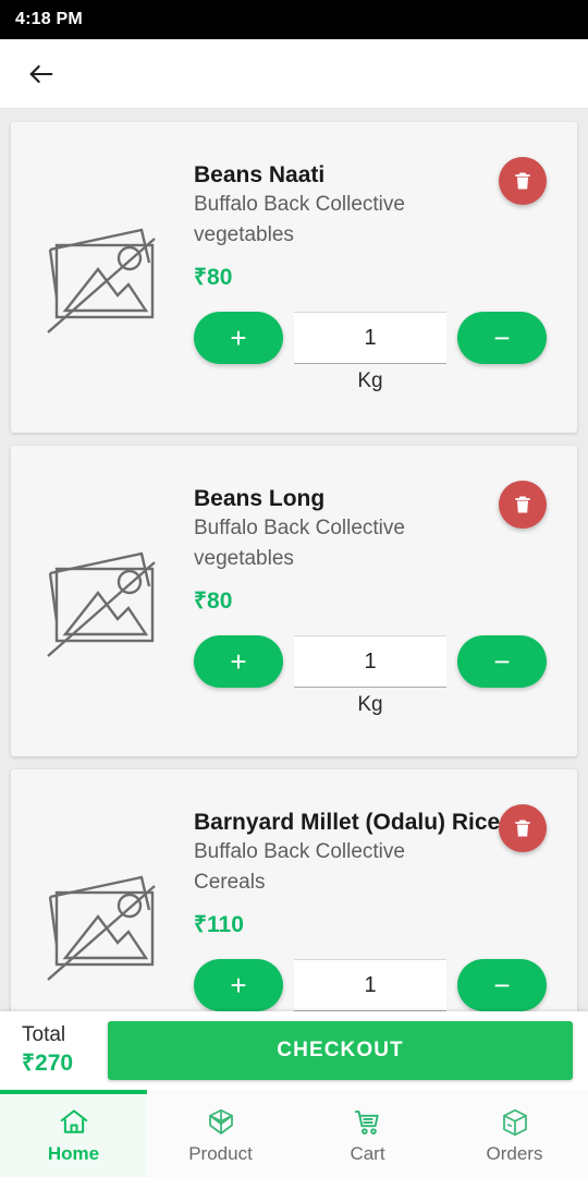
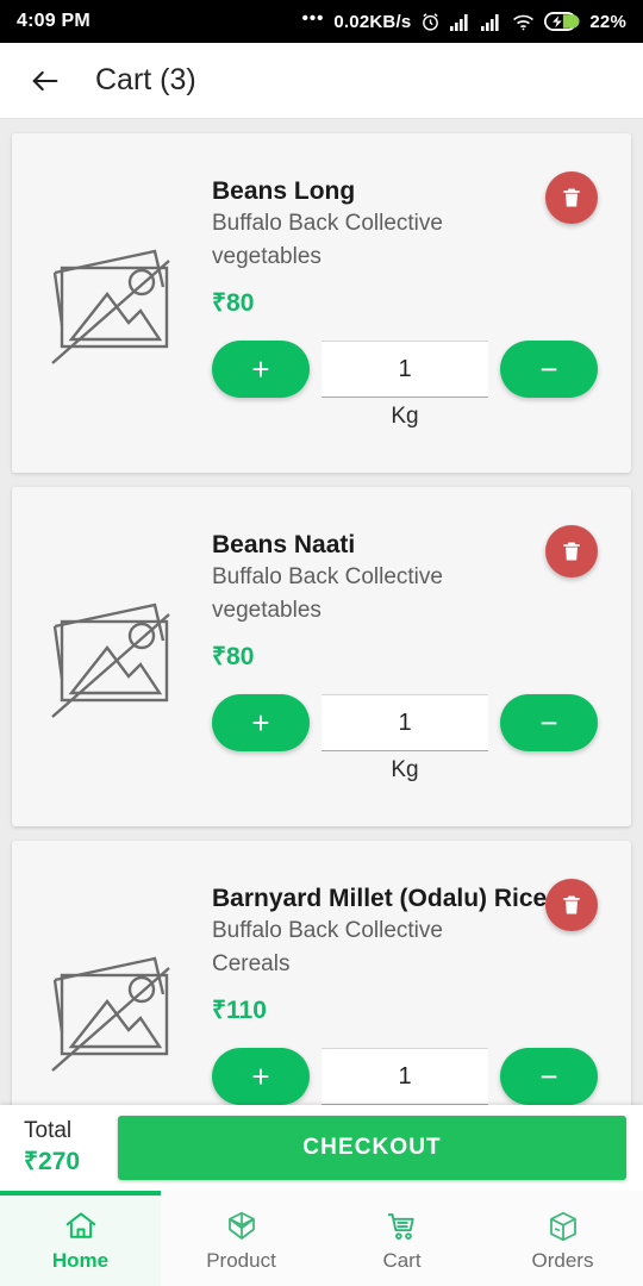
- 4:18 PM
+ 4:09 PM
+ •••
+ 0.02KB/s
+ 22%
+ Cart (3)
- Beans Naati
+ Beans Long
  Buffalo Back Collective
  vegetables
  ₹80
  +
  1
  Kg
  −
- Beans Long
+ Beans Naati
  Buffalo Back Collective
  vegetables
  ₹80
  +
  1
  Kg
  −
  Barnyard Millet (Odalu) Rice
  Buffalo Back Collective
  Cereals
  ₹110
  +
  1
  −
  Total
  ₹270
  CHECKOUT
  Home
  Product
  Cart
  Orders
